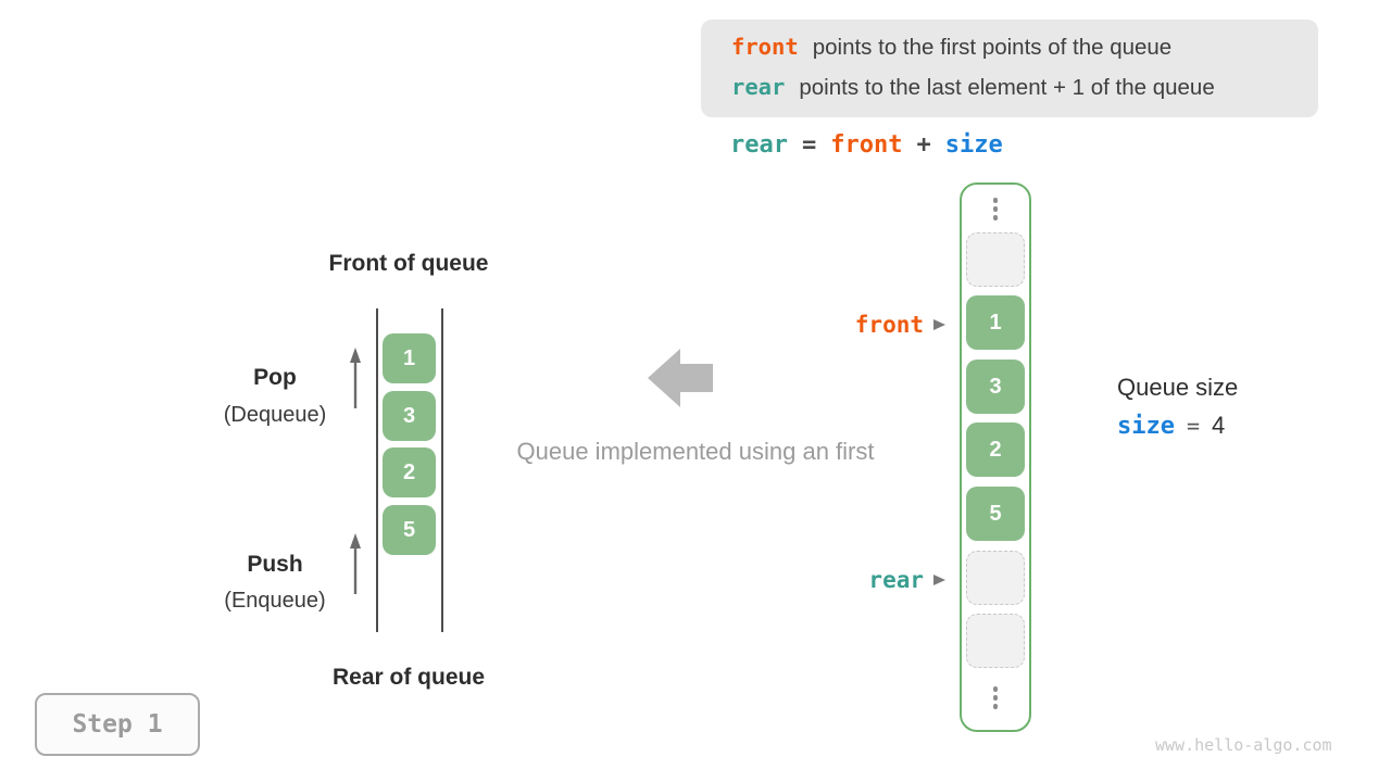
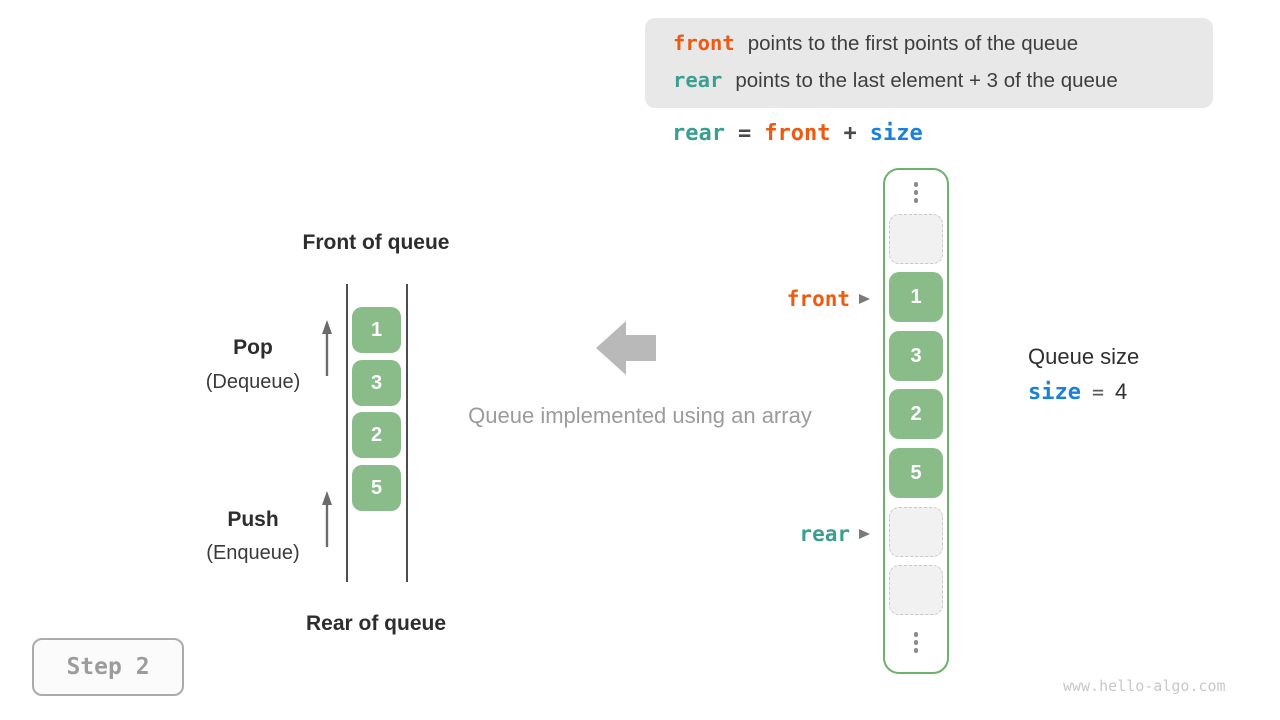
  front
  points to the first points of the queue
  rear
- points to the last element + 1 of the queue
+ points to the last element + 3 of the queue
  rear
  =
  front
  +
  size
  Front of queue
  1
  3
  2
  5
  Pop
  (Dequeue)
  Push
  (Enqueue)
  Rear of queue
- Queue implemented using an first
+ Queue implemented using an array
  1
  3
  2
  5
  front
  rear
  Queue size
  size
  =
  4
- Step 1
+ Step 2
  www.hello-algo.com
